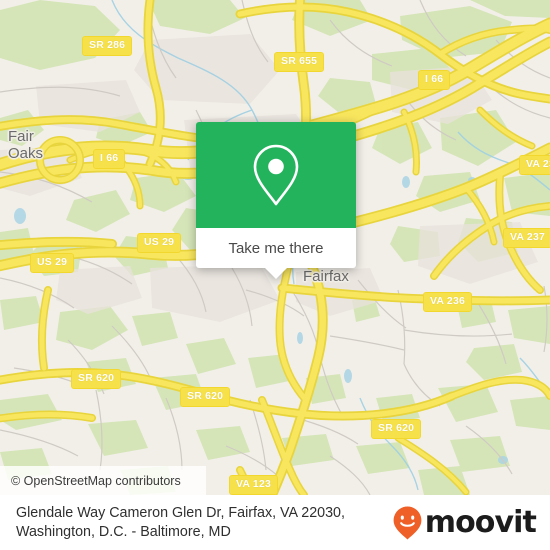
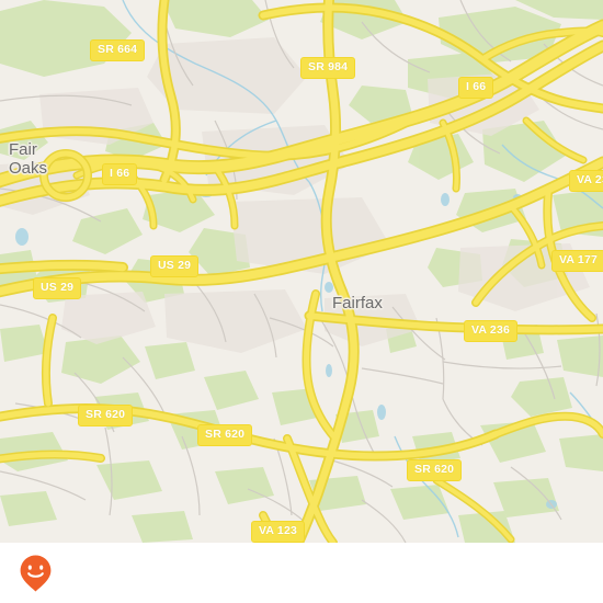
  Fair
  Oaks
  Fairfax
- SR 286
+ SR 664
- SR 655
+ SR 984
  I 66
  I 66
  VA 2
  US 29
- VA 237
+ VA 177
  US 29
  VA 236
  SR 620
  SR 620
  SR 620
  VA 123
- Take me there
- © OpenStreetMap contributors
- Glendale Way Cameron Glen Dr, Fairfax, VA 22030,
- Washington, D.C. - Baltimore, MD
- moovit
